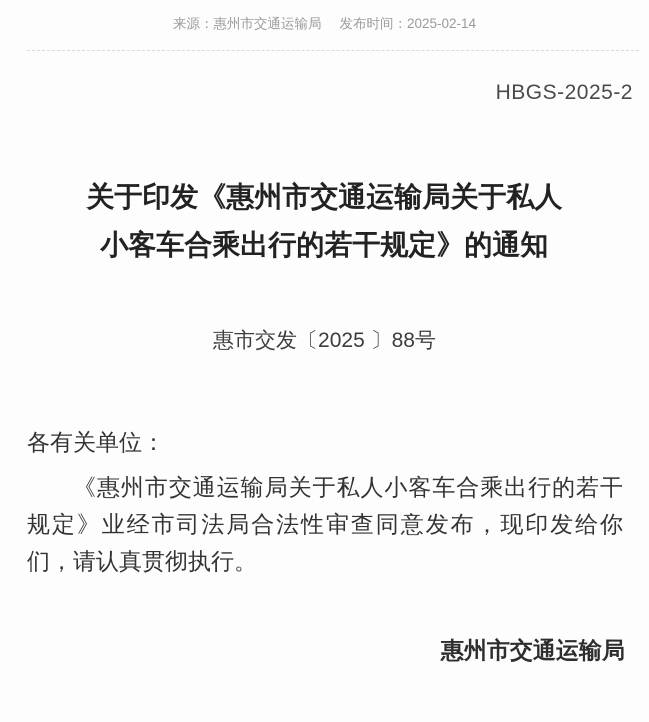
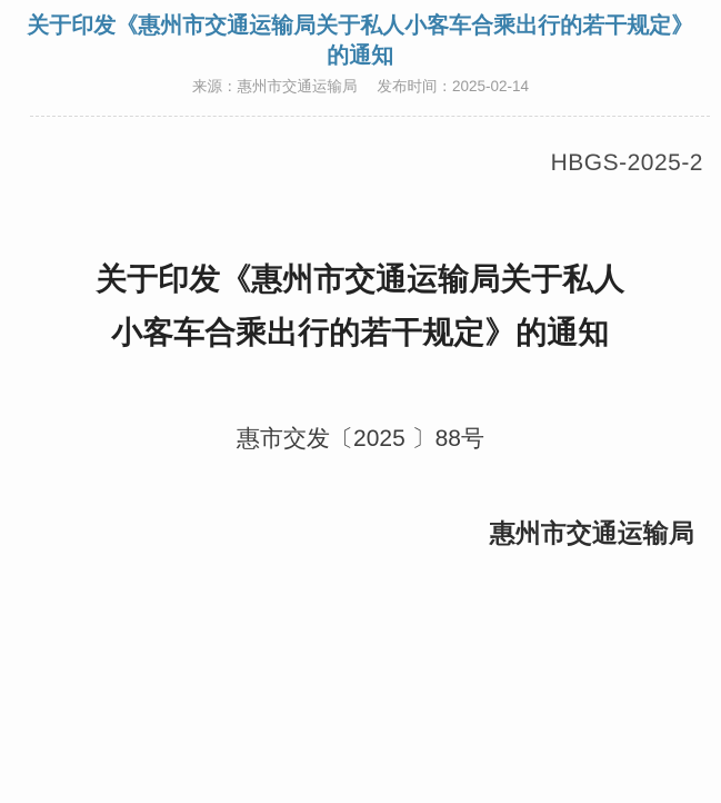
+ 关于印发《惠州市交通运输局关于私人小客车合乘出行的若干规定》
+ 的通知
  来源：惠州市交通运输局 发布时间：2025-02-14
  HBGS-2025-2
  关于印发《惠州市交通运输局关于私人
  小客车合乘出行的若干规定》的通知
  惠市交发〔2025 〕88号
- 各有关单位：
- 《惠州市交通运输局关于私人小客车合乘出行的若干规定》业经市司法局合法性审查同意发布，现印发给你们，请认真贯彻执行。
  惠州市交通运输局
